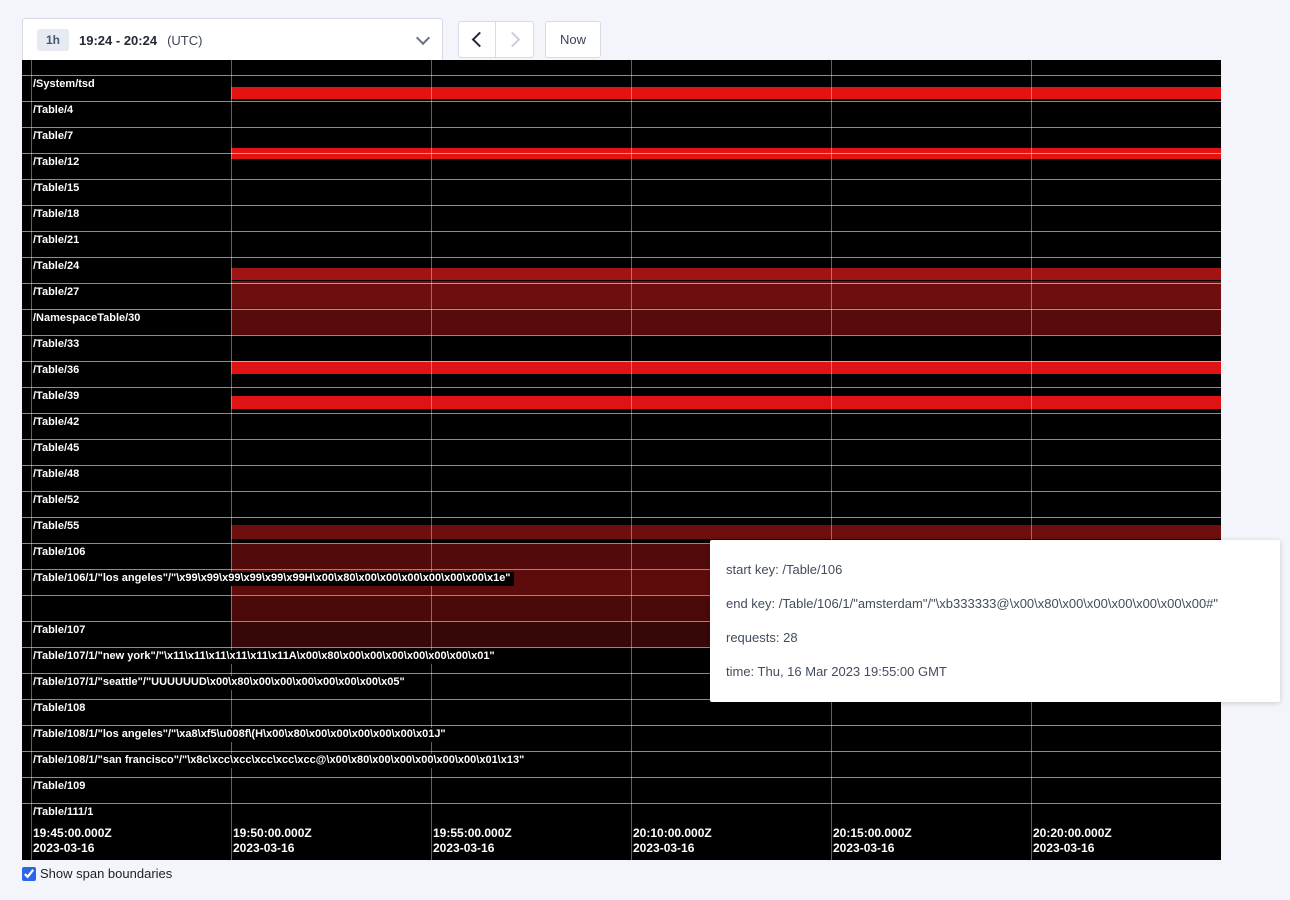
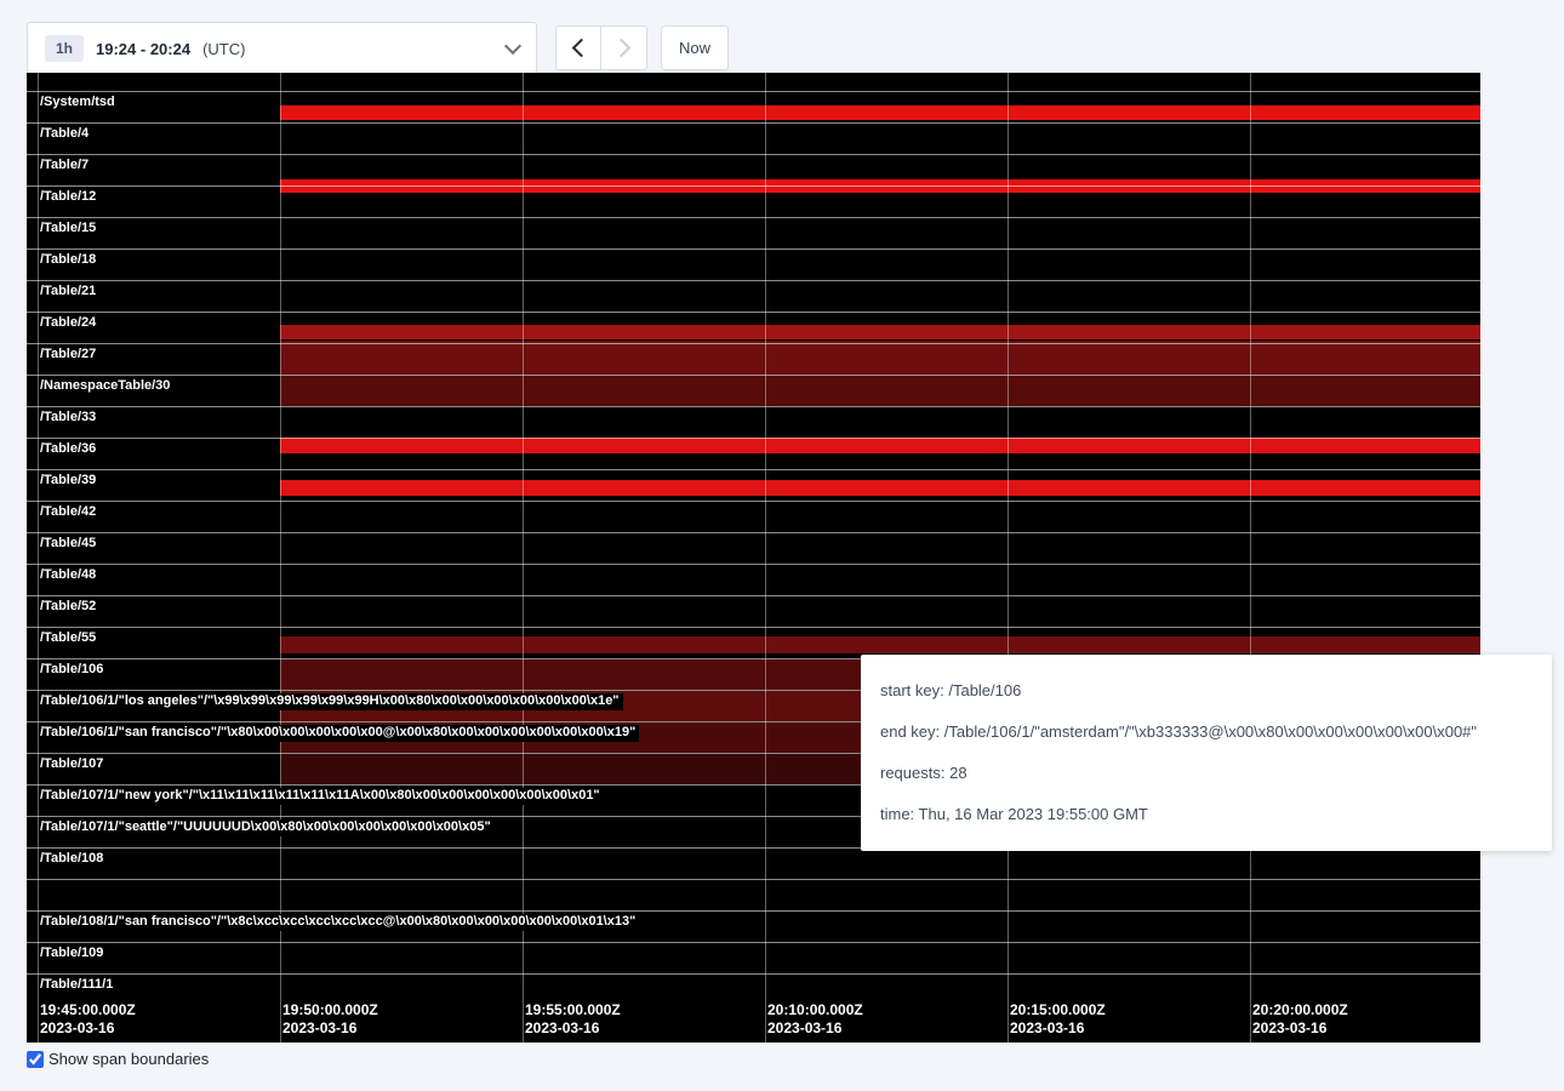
  1h
  19:24 - 20:24
  (UTC)
  Now
  /System/tsd
  /Table/4
  /Table/7
  /Table/12
  /Table/15
  /Table/18
  /Table/21
  /Table/24
  /Table/27
  /NamespaceTable/30
  /Table/33
  /Table/36
  /Table/39
  /Table/42
  /Table/45
  /Table/48
  /Table/52
  /Table/55
  /Table/106
  /Table/106/1/"los angeles"/"\x99\x99\x99\x99\x99\x99H\x00\x80\x00\x00\x00\x00\x00\x00\x1e"
+ /Table/106/1/"san francisco"/"\x80\x00\x00\x00\x00\x00@\x00\x80\x00\x00\x00\x00\x00\x00\x19"
  /Table/107
  /Table/107/1/"new york"/"\x11\x11\x11\x11\x11\x11A\x00\x80\x00\x00\x00\x00\x00\x00\x01"
  /Table/107/1/"seattle"/"UUUUUUD\x00\x80\x00\x00\x00\x00\x00\x00\x05"
  /Table/108
- /Table/108/1/"los angeles"/"\xa8\xf5\u008f\(H\x00\x80\x00\x00\x00\x00\x00\x01J"
  /Table/108/1/"san francisco"/"\x8c\xcc\xcc\xcc\xcc\xcc@\x00\x80\x00\x00\x00\x00\x00\x01\x13"
  /Table/109
  /Table/111/1
  19:45:00.000Z
  2023-03-16
  19:50:00.000Z
  2023-03-16
  19:55:00.000Z
  2023-03-16
  20:10:00.000Z
  2023-03-16
  20:15:00.000Z
  2023-03-16
  20:20:00.000Z
  2023-03-16
  start key: /Table/106
  end key: /Table/106/1/"amsterdam"/"\xb333333@\x00\x80\x00\x00\x00\x00\x00\x00#"
  requests: 28
  time: Thu, 16 Mar 2023 19:55:00 GMT
  Show span boundaries
